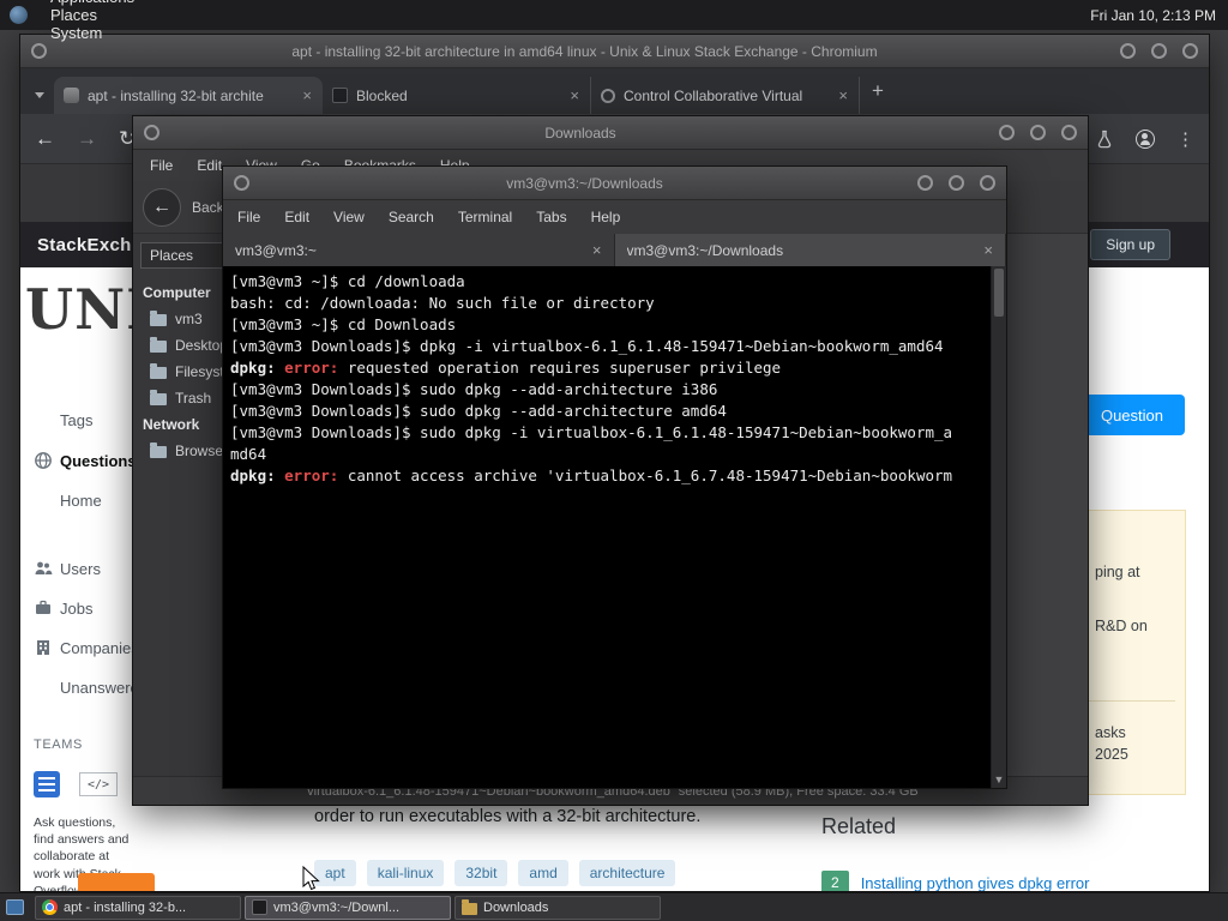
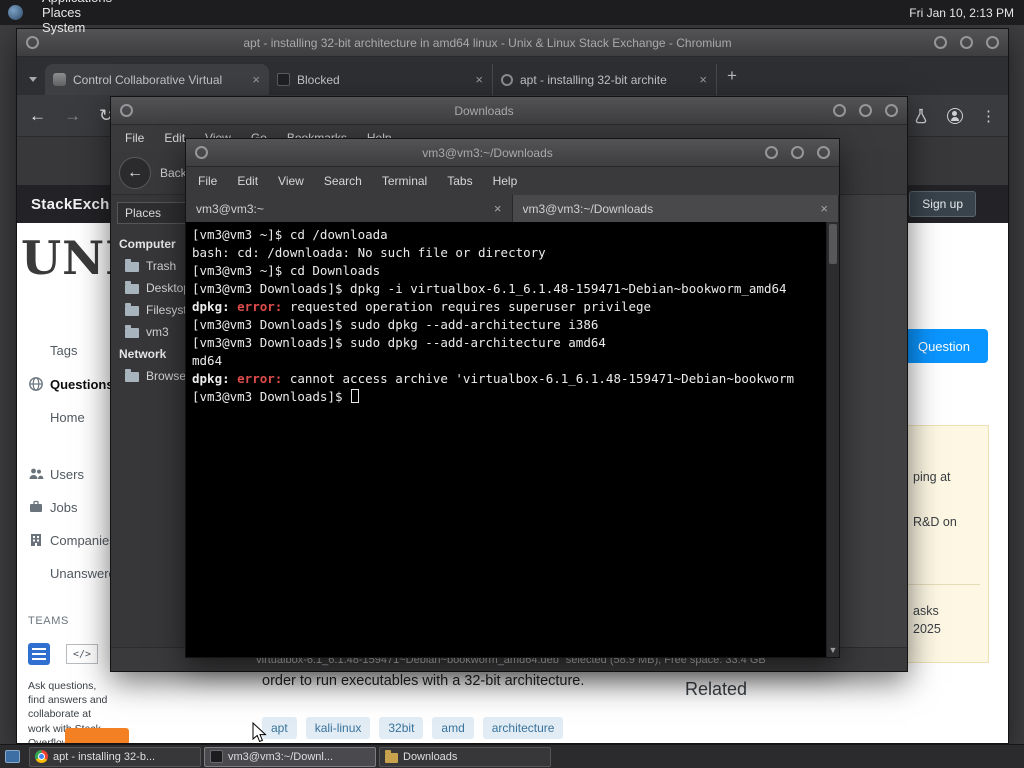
  Places
  System
  Fri Jan 10, 2:13 PM
  apt - installing 32-bit architecture in amd64 linux - Unix & Linux Stack Exchange - Chromium
- apt - installing 32-bit archite
+ Control Collaborative Virtual
  ×
  Blocked
  ×
- Control Collaborative Virtual
+ apt - installing 32-bit archite
  ×
  +
  ←
  →
  ↻
  ⋮
  Sign up
  Tags
  Question
  Home
  Users
  Jobs
  Companie
  Unanswer
  TEAMS
  </>
  Ask questions, find answers and collaborate at work wi Overflo
  Question
  ping at
  R&D on
  asks
  2025
  order to run executables with a 32-bit architecture.
  apt
  kali-linux
  32bit
  amd
  architecture
  Related
- 2
- Installing python gives dpkg error
  Downloads
  File
  Edit
  ←
  Back
  Places
  Computer
- vm3
+ Trash
  Deskto
  Filesys
- Trash
+ vm3
  Network
  "virtualbox-6.1_6.1.48-159471~Debian~bookworm_amd64.deb" selected (58.9 MB), Free space: 33.4 GB
  vm3@vm3:~/Downloads
  File
  Edit
  View
  Search
  Terminal
  Tabs
  Help
  vm3@vm3:~
  ×
  vm3@vm3:~/Downloads
  ×
  [vm3@vm3 ~]$ cd /downloada
  bash: cd: /downloada: No such file or directory
  [vm3@vm3 ~]$ cd Downloads
  [vm3@vm3 Downloads]$ dpkg -i virtualbox-6.1_6.1.48-159471~Debian~bookworm_amd64
  dpkg: error: requested operation requires superuser privilege
  [vm3@vm3 Downloads]$ sudo dpkg --add-architecture i386
  [vm3@vm3 Downloads]$ sudo dpkg --add-architecture amd64
- [vm3@vm3 Downloads]$ sudo dpkg -i virtualbox-6.1_6.1.48-159471~Debian~bookworm_a
  md64
- dpkg: error: cannot access archive 'virtualbox-6.1_6.7.48-159471~Debian~bookworm
+ dpkg: error: cannot access archive 'virtualbox-6.1_6.1.48-159471~Debian~bookworm
+ [vm3@vm3 Downloads]$
  ▼
  apt - installing 32-b...
  vm3@vm3:~/Downl...
  Downloads
